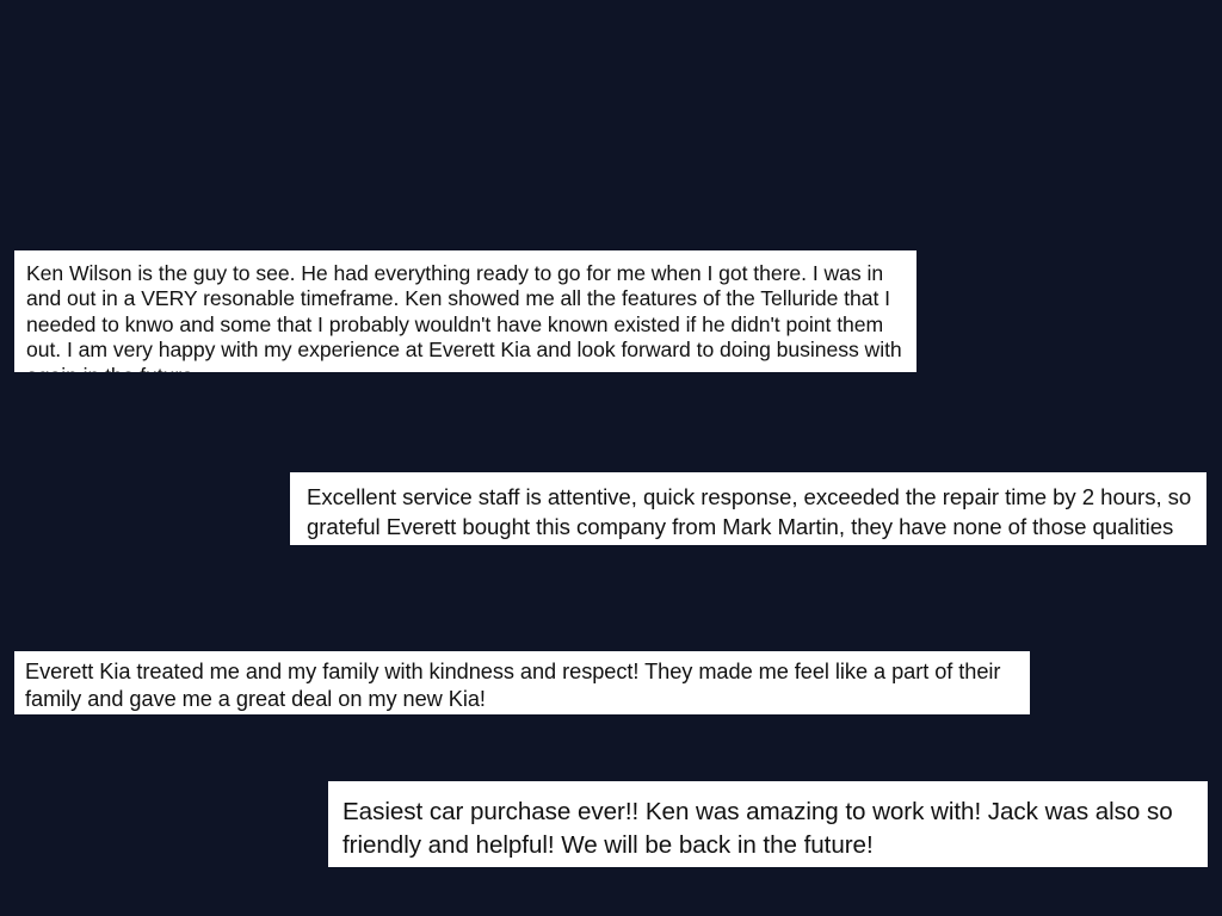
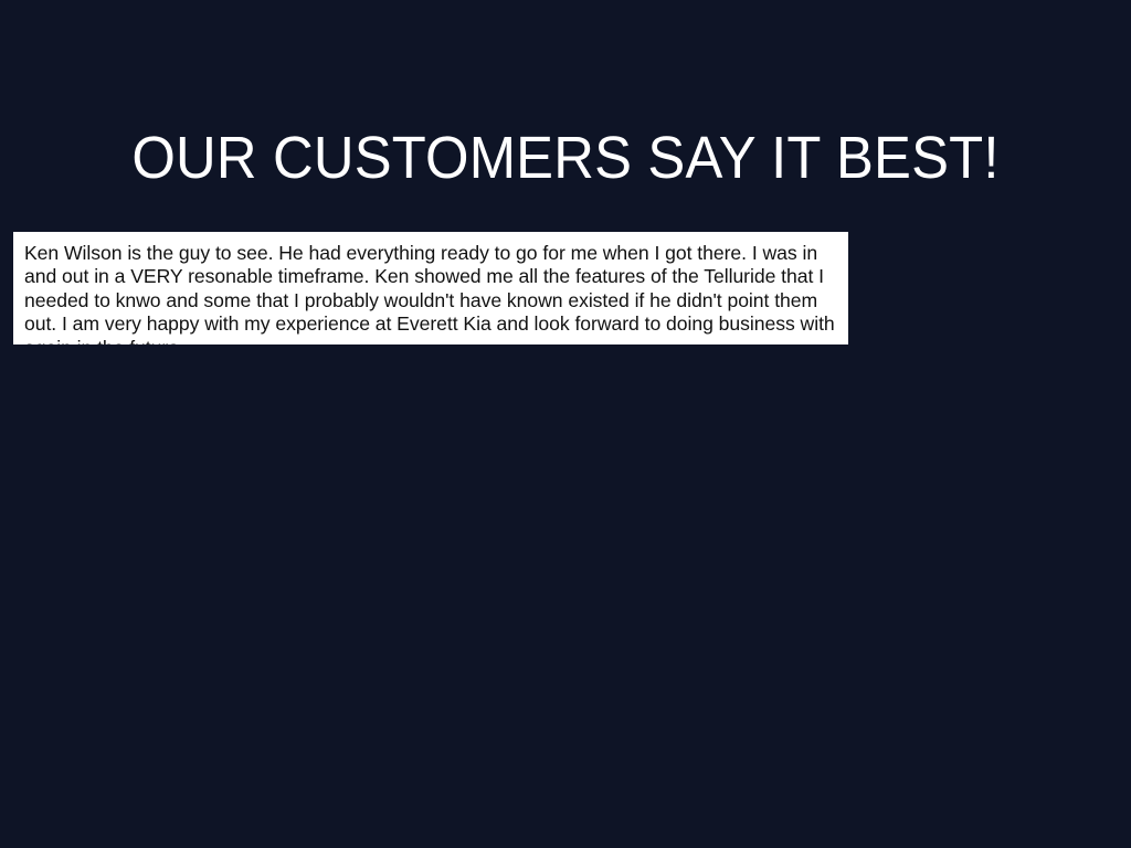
+ OUR CUSTOMERS SAY IT BEST!
  Ken Wilson is the guy to see. He had everything ready to go for me when I got there. I was in and out in a VERY resonable timeframe. Ken showed me all the features of the Telluride that I needed to knwo and some that I probably wouldn't have known existed if he didn't point them out. I am very happy with my experience at Everett Kia and look forward to doing business with
- Excellent service staff is attentive, quick response, exceeded the repair time by 2 hours, so grateful Everett bought this company from Mark Martin, they have none of those qualities
- Everett Kia treated me and my family with kindness and respect! They made me feel like a part of their family and gave me a great deal on my new Kia!
- Easiest car purchase ever!! Ken was amazing to work with! Jack was also so friendly and helpful! We will be back in the future!
